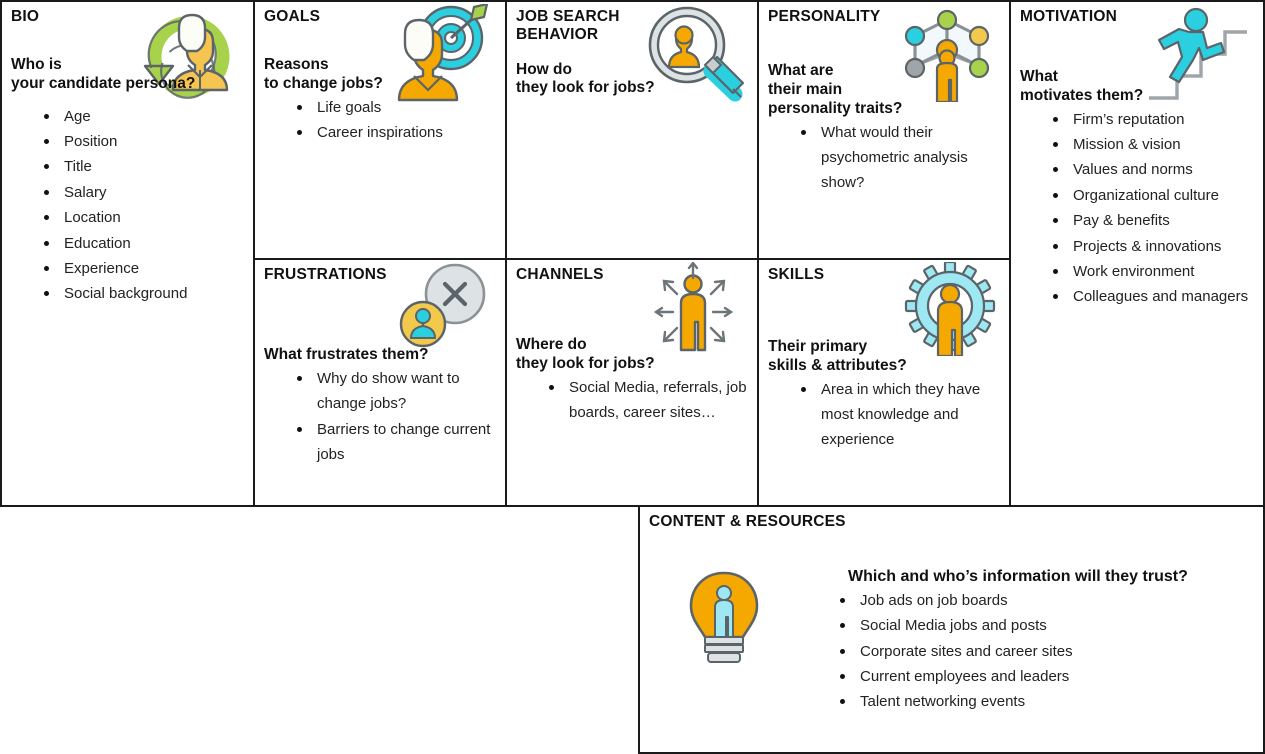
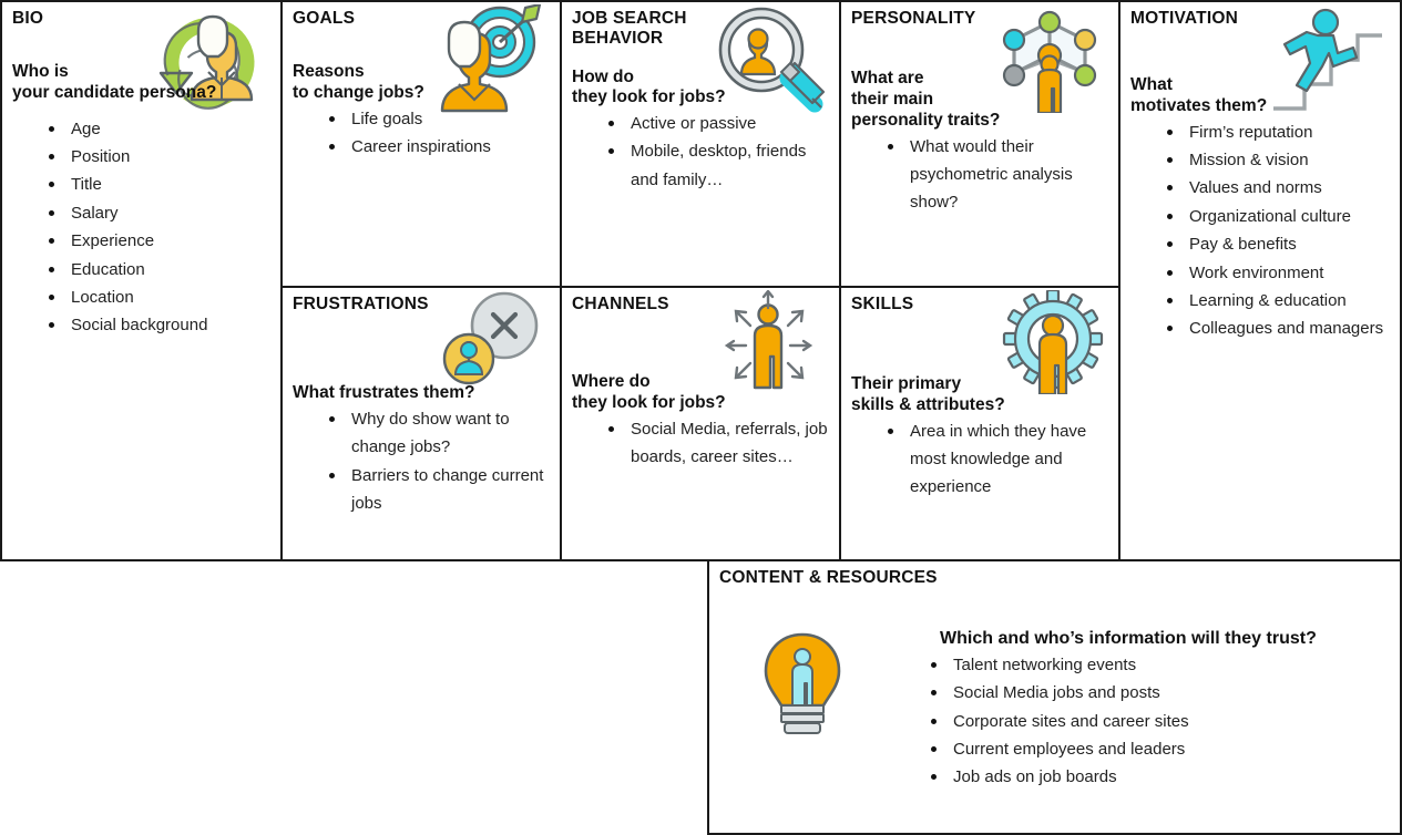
  BIO
  Who is
  your candidate persona?
  Age
  Position
  Title
  Salary
- Location
+ Experience
  Education
- Experience
+ Location
  Social background
  GOALS
  Reasons
  to change jobs?
  Life goals
  Career inspirations
  JOB SEARCH
  BEHAVIOR
  How do
  they look for jobs?
+ Active or passive
+ Mobile, desktop, friends and family…
  PERSONALITY
  What are
  their main
  personality traits?
  What would their psychometric analysis show?
  MOTIVATION
  What
  motivates them?
  Firm’s reputation
  Mission & vision
  Values and norms
  Organizational culture
  Pay & benefits
- Projects & innovations
  Work environment
+ Learning & education
  Colleagues and managers
  FRUSTRATIONS
  What frustrates them?
  Why do show want to change jobs?
  Barriers to change current jobs
  CHANNELS
  Where do
  they look for jobs?
  Social Media, referrals, job boards, career sites…
  SKILLS
  Their primary
  skills & attributes?
  Area in which they have most knowledge and experience
  CONTENT & RESOURCES
  Which and who’s information will they trust?
- Job ads on job boards
+ Talent networking events
  Social Media jobs and posts
  Corporate sites and career sites
  Current employees and leaders
- Talent networking events
+ Job ads on job boards
